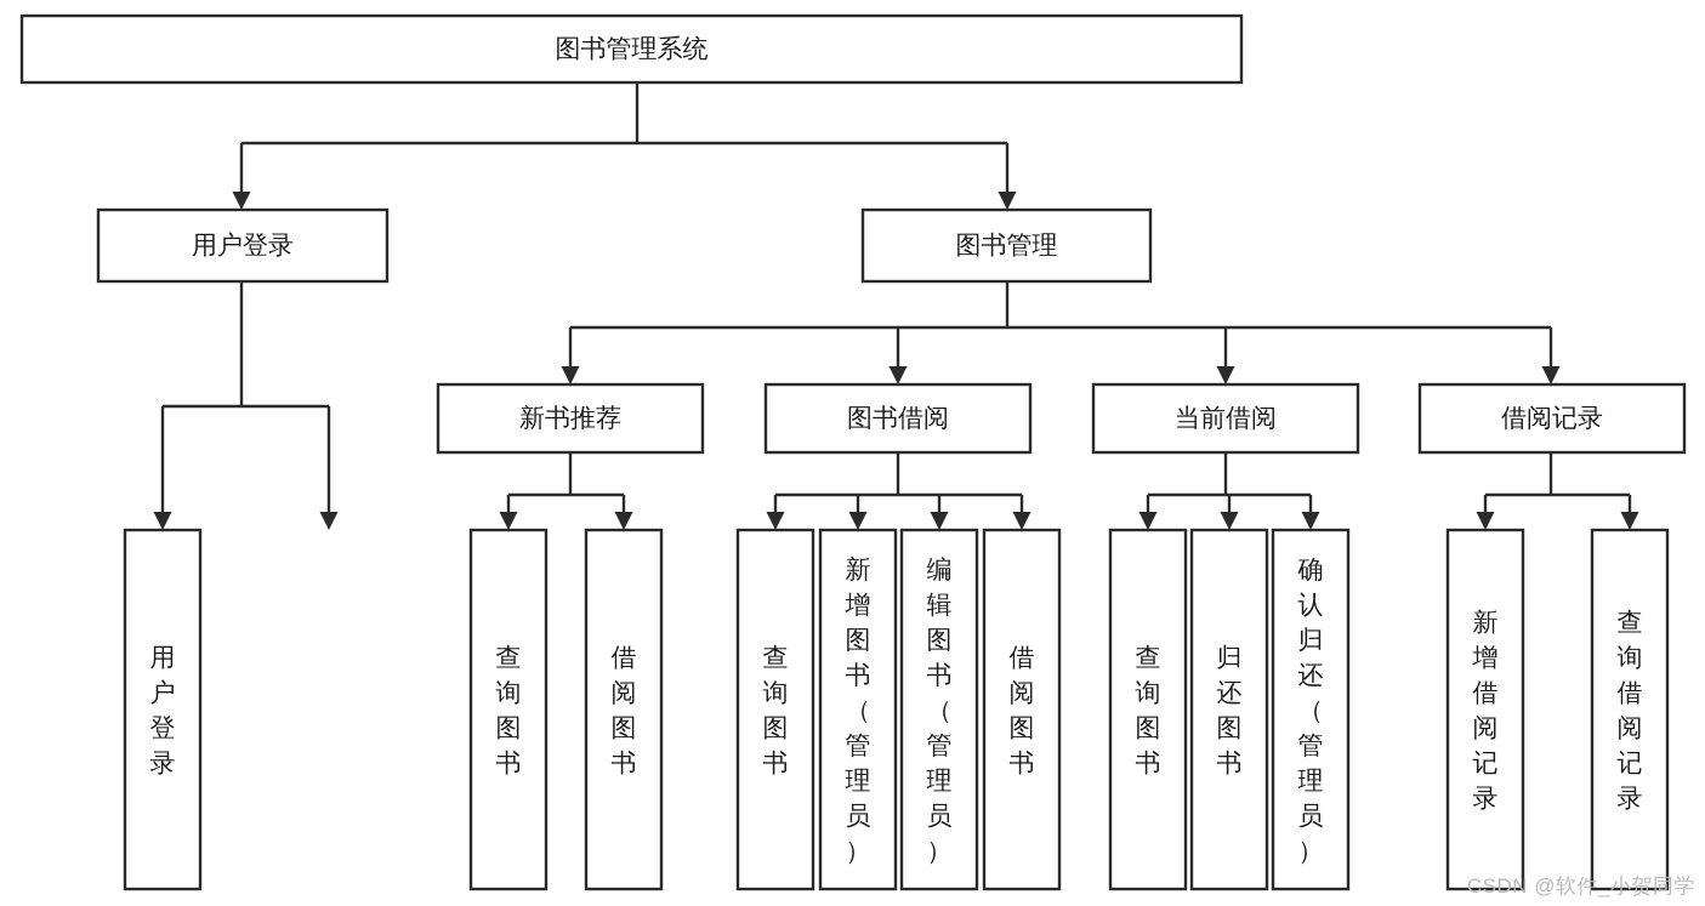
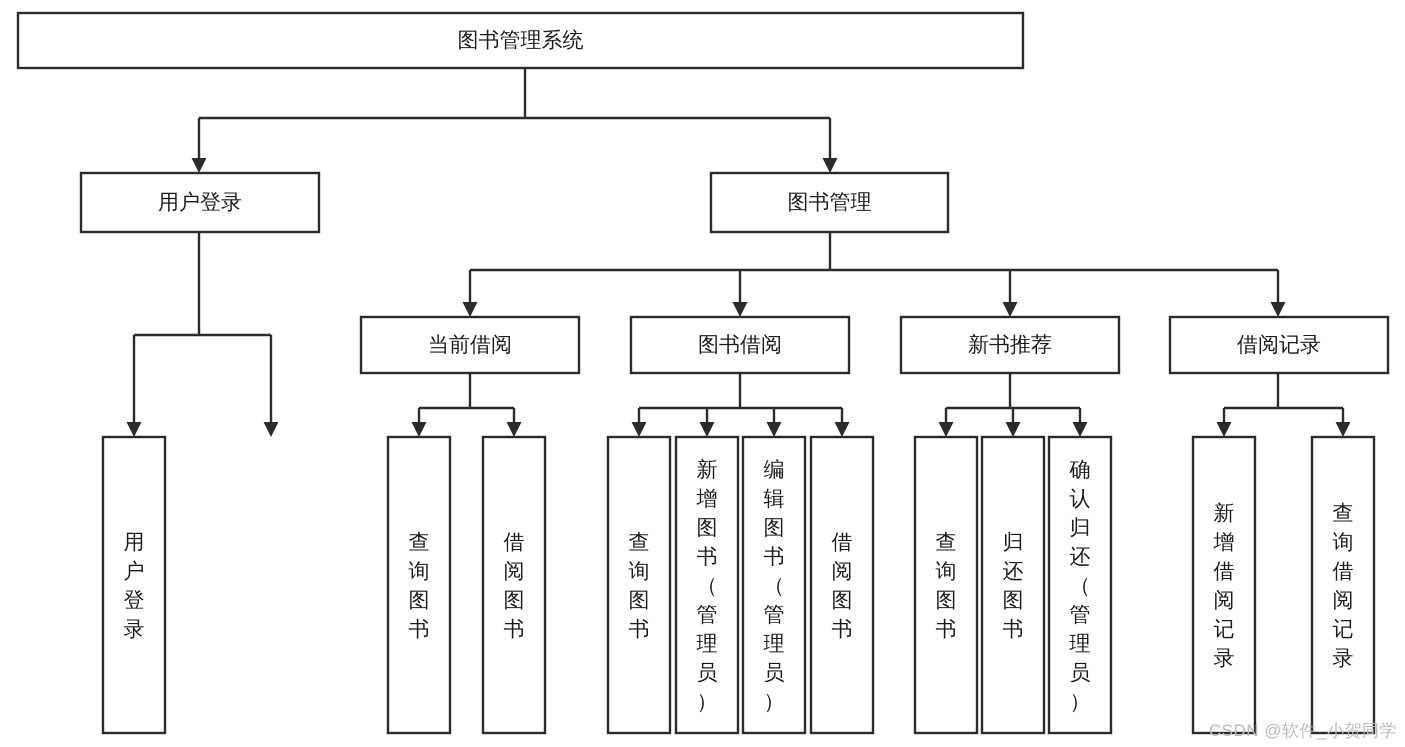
  图书管理系统
  用户登录
  图书管理
- 新书推荐
+ 当前借阅
  图书借阅
- 当前借阅
+ 新书推荐
  借阅记录
  用户登录
  查询图书
  借阅图书
  查询图书
  新增图书（管理员）
  编辑图书（管理员）
  借阅图书
  查询图书
  归还图书
  确认归还（管理员）
  新增借阅记录
  查询借阅记录
  CSDN @软件_小贺同学
